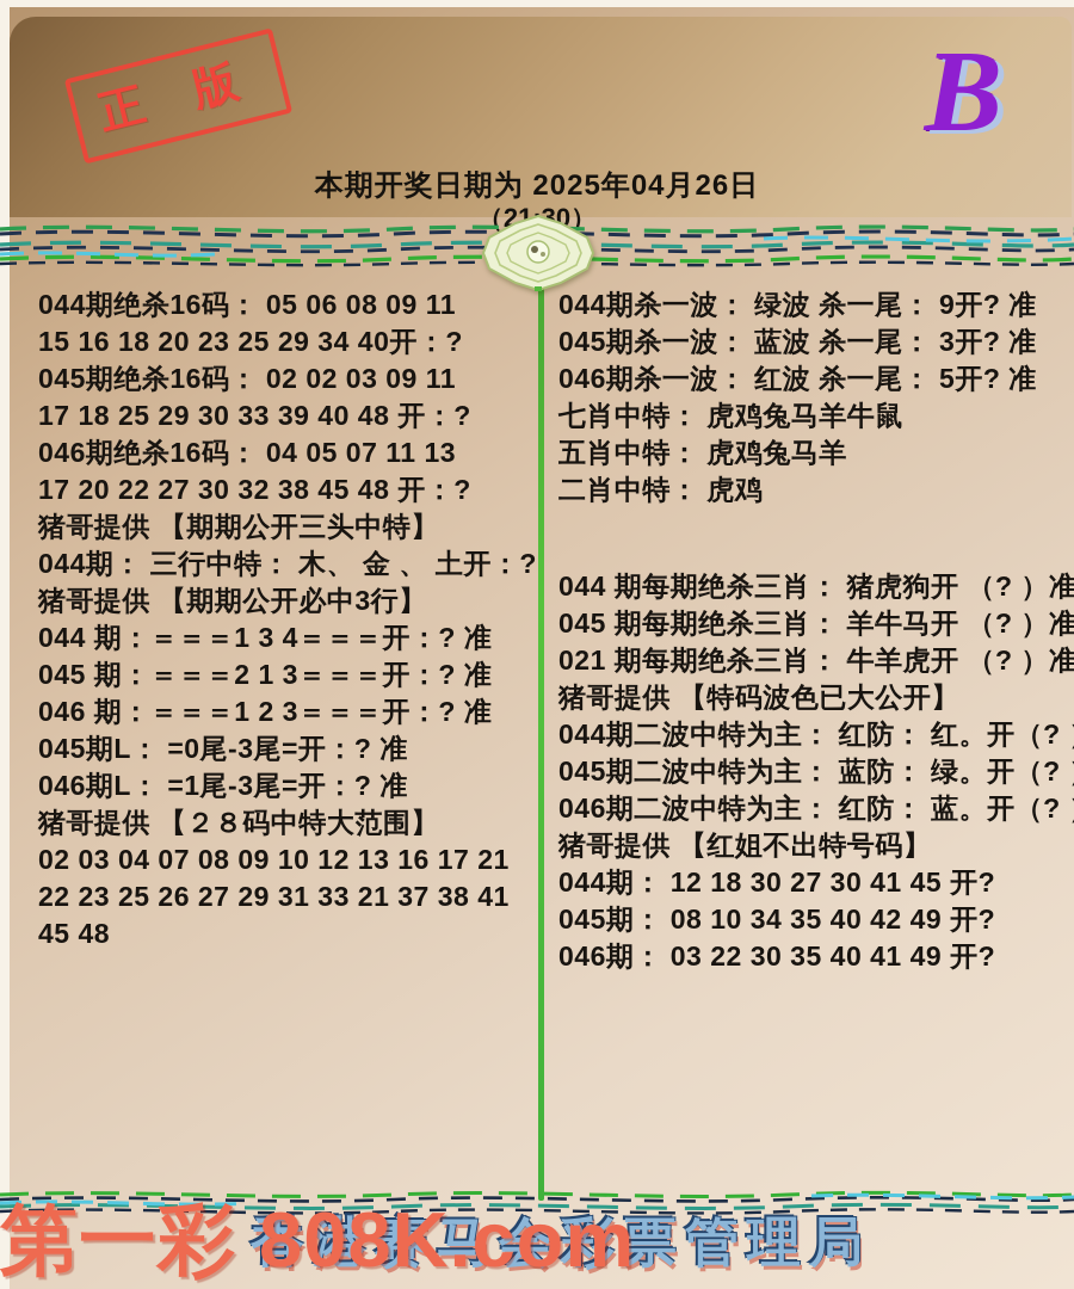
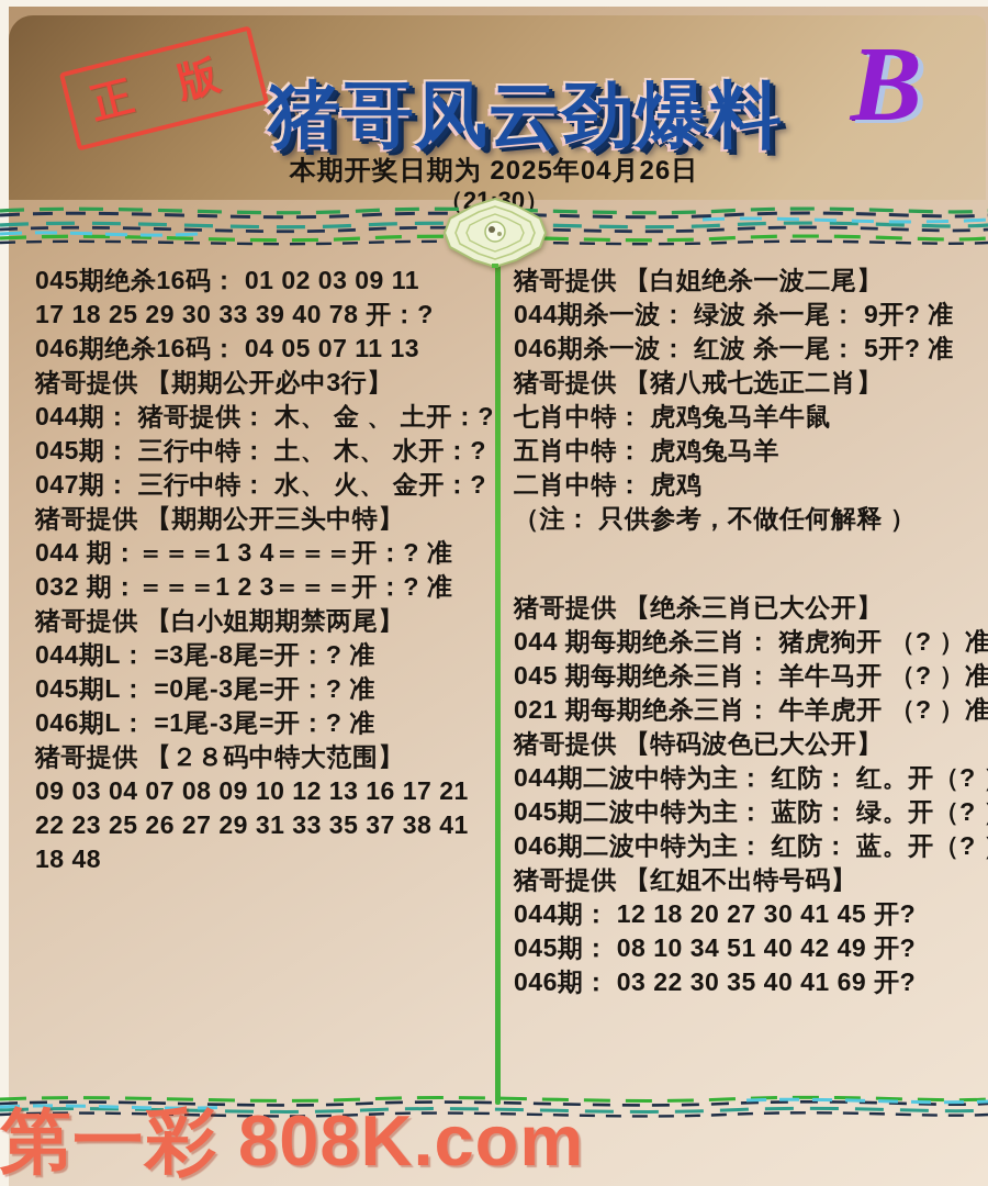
+ 猪哥风云劲爆料
  B
  本期开奖日期为 2025年04月26日
  （2130）
- 044期绝杀16码： 05 06 08 09 11
- 15 16 18 20 23 25 29 34 40开：?
- 045期绝杀16码： 02 02 03 09 11
+ 045期绝杀16码： 01 02 03 09 11
- 17 18 25 29 30 33 39 40 48 开：?
+ 17 18 25 29 30 33 39 40 78 开：?
  046期绝杀16码： 04 05 07 11 13
- 17 20 22 27 30 32 38 45 48 开：?
- 猪哥提供 【期期公开三头中特】
+ 猪哥提供 【期期公开必中3行】
- 044期： 三行中特： 木、 金 、 土开：?
+ 044期： 猪哥提供： 木、 金 、 土开：?
+ 045期： 三行中特： 土、 木、 水开：?
+ 047期： 三行中特： 水、 火、 金开：?
- 猪哥提供 【期期公开必中3行】
+ 猪哥提供 【期期公开三头中特】
  044 期：＝＝＝1 3 4＝＝＝开：? 准
- 045 期：＝＝＝2 1 3＝＝＝开：? 准
- 046 期：＝＝＝1 2 3＝＝＝开：? 准
+ 032 期：＝＝＝1 2 3＝＝＝开：? 准
+ 猪哥提供 【白小姐期期禁两尾】
+ 044期L： =3尾-8尾=开：? 准
  045期L： =0尾-3尾=开：? 准
  046期L： =1尾-3尾=开：? 准
  猪哥提供 【２８码中特大范围】
- 02 03 04 07 08 09 10 12 13 16 17 21
+ 09 03 04 07 08 09 10 12 13 16 17 21
- 22 23 25 26 27 29 31 33 21 37 38 41
+ 22 23 25 26 27 29 31 33 35 37 38 41
- 45 48
+ 18 48
+ 猪哥提供 【白姐绝杀一波二尾】
  044期杀一波： 绿波 杀一尾： 9开? 准
- 045期杀一波： 蓝波 杀一尾： 3开? 准
  046期杀一波： 红波 杀一尾： 5开? 准
+ 猪哥提供 【猪八戒七选正二肖】
  七肖中特： 虎鸡兔马羊牛鼠
  五肖中特： 虎鸡兔马羊
  二肖中特： 虎鸡
+ （注： 只供参考，不做任何解释 ）
+ 猪哥提供 【绝杀三肖已大公开】
  044 期每期绝杀三肖： 猪虎狗开 （? ）准
  045 期每期绝杀三肖： 羊牛马开 （? ）准
  021 期每期绝杀三肖： 牛羊虎开 （? ）准
  猪哥提供 【特码波色已大公开】
  044期二波中特为主： 红防： 红。开（?
  045期二波中特为主： 蓝防： 绿。开（?
  046期二波中特为主： 红防： 蓝。开（?
  猪哥提供 【红姐不出特号码】
- 044期： 12 18 30 27 30 41 45 开?
+ 044期： 12 18 20 27 30 41 45 开?
- 045期： 08 10 34 35 40 42 49 开?
+ 045期： 08 10 34 51 40 42 49 开?
- 046期： 03 22 30 35 40 41 49 开?
+ 046期： 03 22 30 35 40 41 69 开?
- 香港赛马会彩票管理局
  第一彩 808K.com
